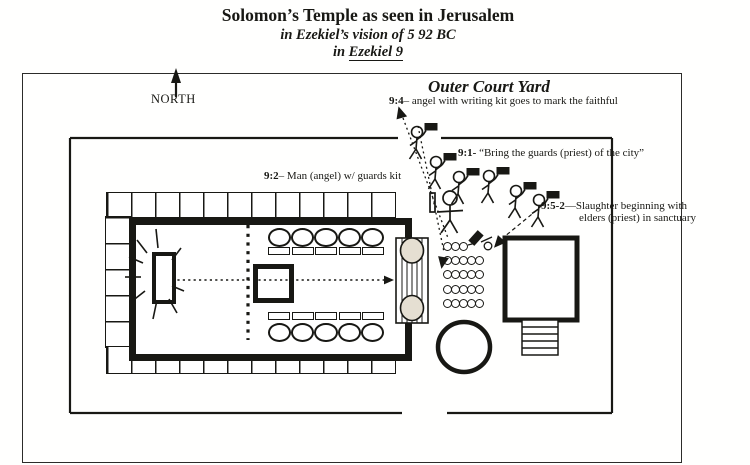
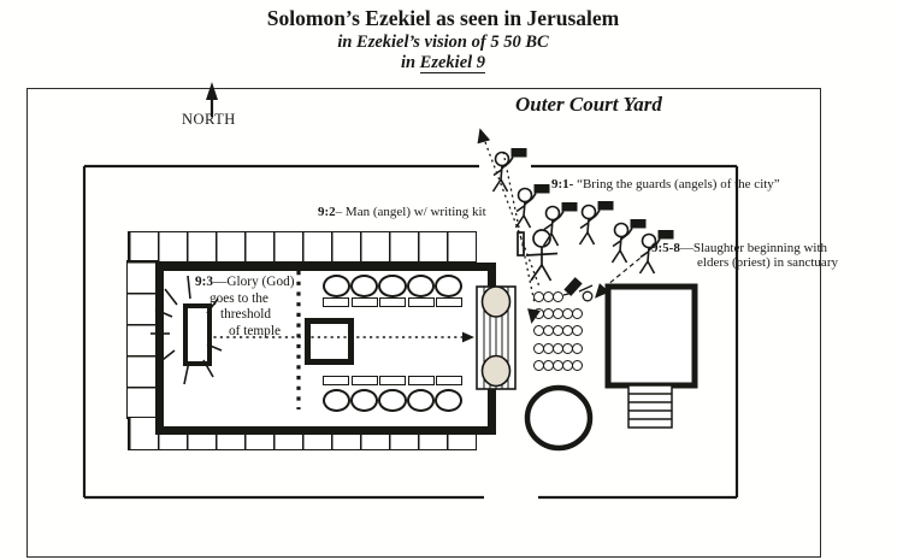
- Solomon’s Temple as seen in Jerusalem
+ Solomon’s Ezekiel as seen in Jerusalem
- in Ezekiel’s vision of 5 92 BC
+ in Ezekiel’s vision of 5 50 BC
  in Ezekiel 9
  NORTH
  Outer Court Yard
- 9:4– angel with writing kit goes to mark the faithful
- 9:1- “Bring the guards (priest) of the city”
+ 9:1- “Bring the guards (angels) of the city”
- 9:2– Man (angel) w/ guards kit
+ 9:2– Man (angel) w/ writing kit
+ 9:3—Glory (God)
+ goes to the
+ threshold
+ of temple
- 9:5-2—Slaughter beginning with
+ 9:5-8—Slaughter beginning with
  elders (priest) in sanctuary
